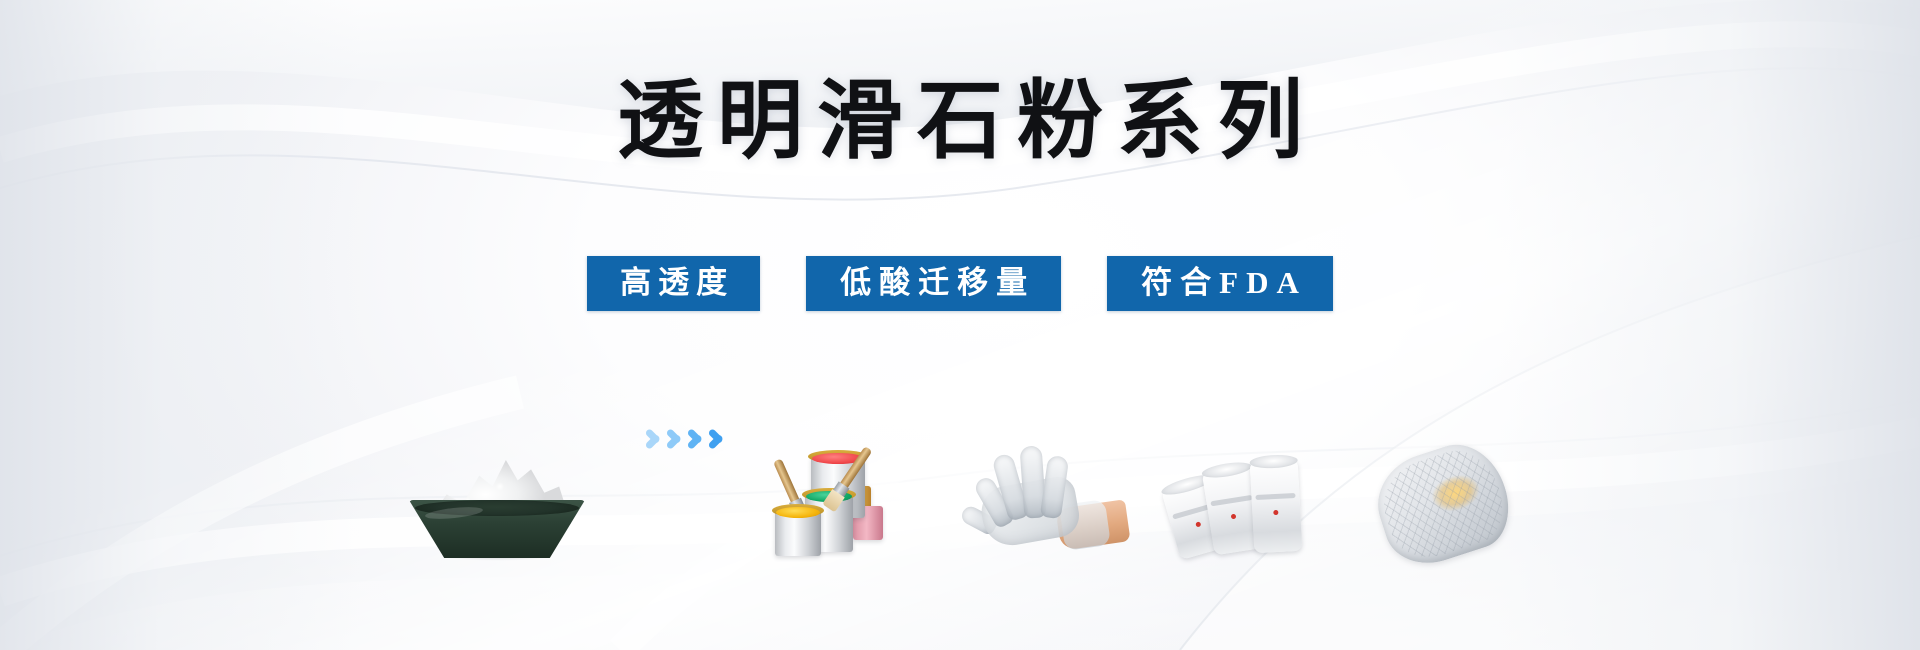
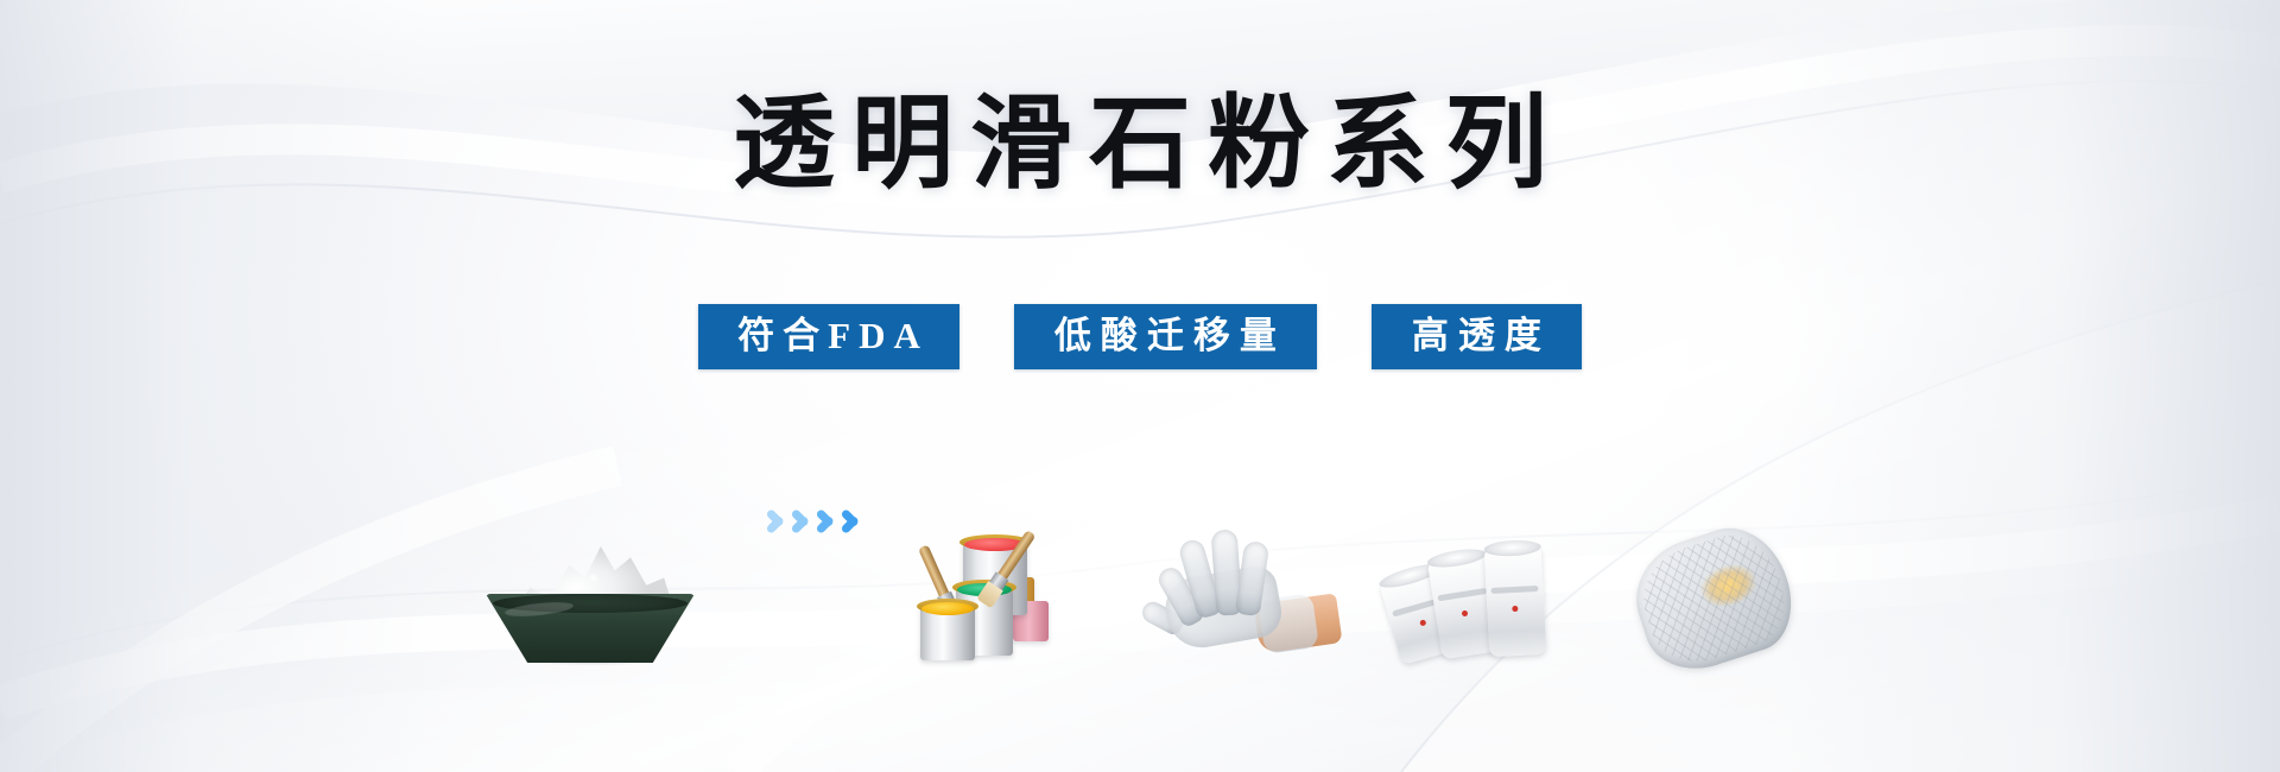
  透明滑石粉系列
- 高透度
+ 符合FDA
  低酸迁移量
- 符合FDA
+ 高透度
